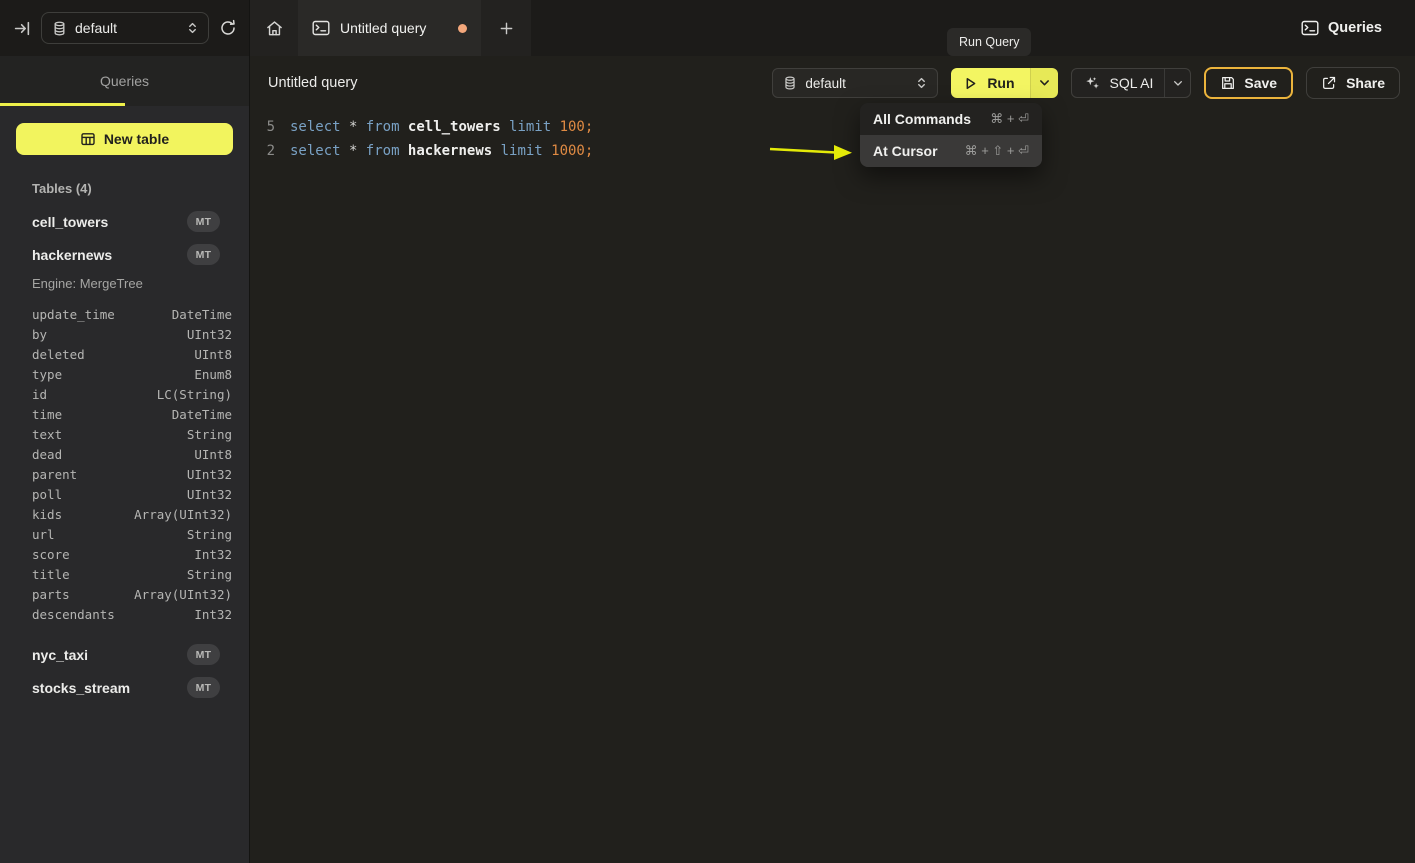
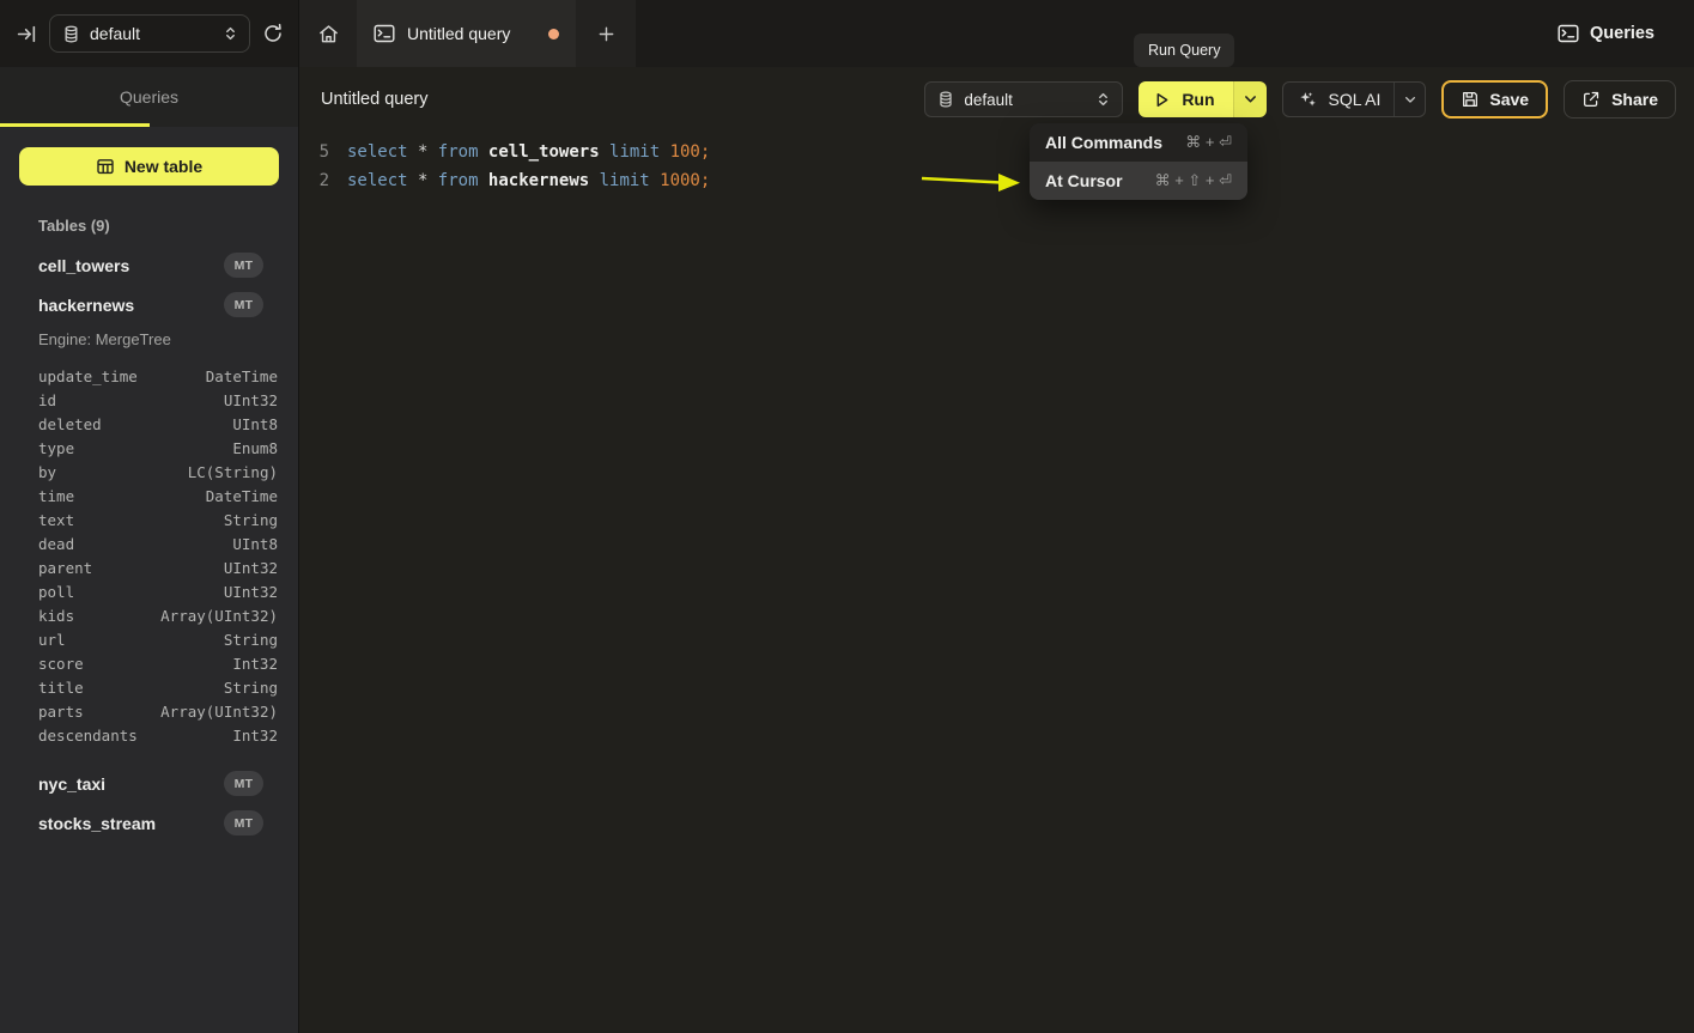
  default
  Untitled query
  Queries
  Queries
  New table
- Tables (4)
+ Tables (9)
  cell_towers
  MT
  hackernews
  MT
  Engine: MergeTree
  update_time
  DateTime
- by
+ id
  UInt32
  deleted
  UInt8
  type
  Enum8
- id
+ by
  LC(String)
  time
  DateTime
  text
  String
  dead
  UInt8
  parent
  UInt32
  poll
  UInt32
  kids
  Array(UInt32)
  url
  String
  score
  Int32
  title
  String
  parts
  Array(UInt32)
  descendants
  Int32
  nyc_taxi
  MT
  stocks_stream
  MT
  Untitled query
  default
  Run
  SQL AI
  Save
  Share
  5
  select
  *
  from
  cell_towers
  limit
  100;
  2
  select
  *
  from
  hackernews
  limit
  1000;
  Run Query
  All Commands
  ⌘ + ⏎
  At Cursor
  ⌘ + ⇧ + ⏎
